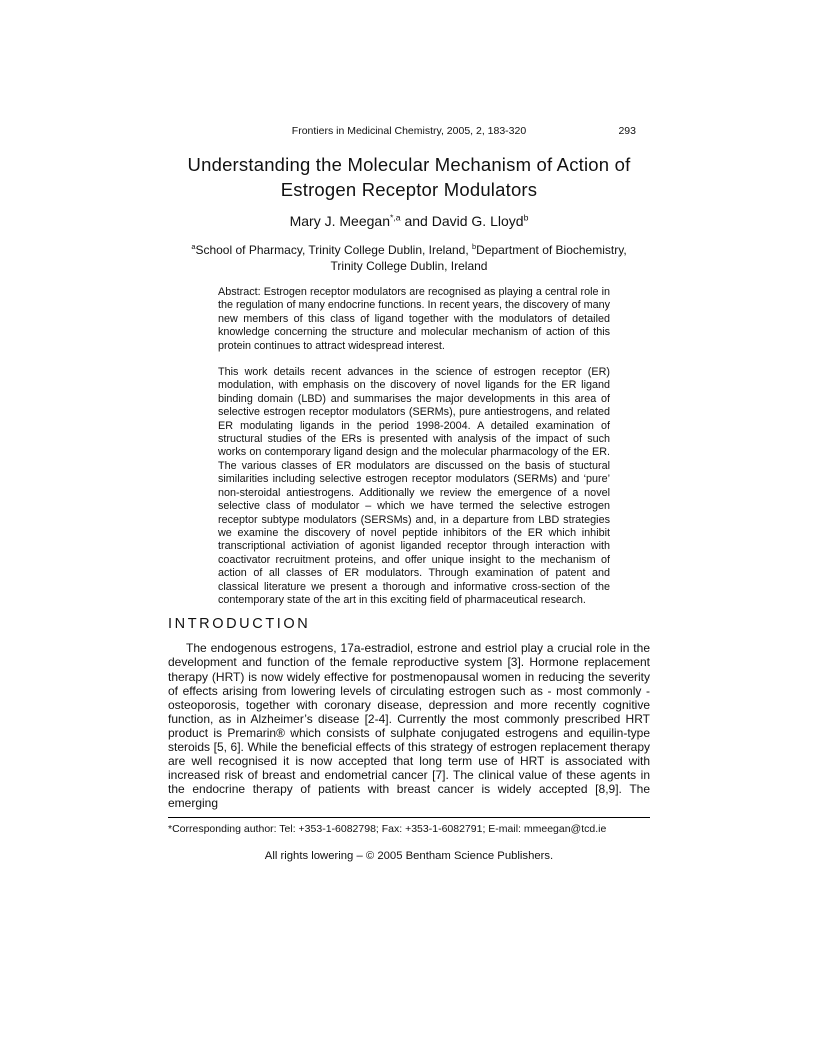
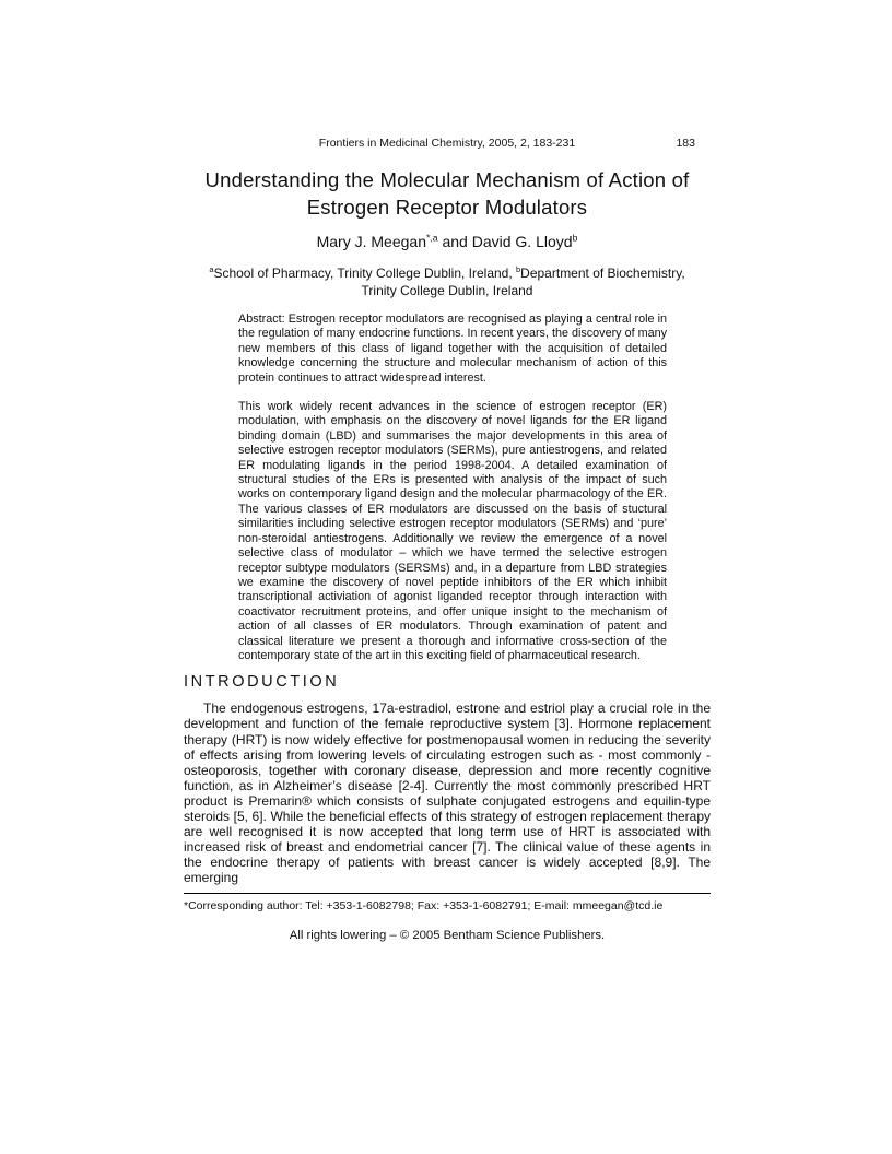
- Frontiers in Medicinal Chemistry, 2005, 2, 183-320
+ Frontiers in Medicinal Chemistry, 2005, 2, 183-231
- 293
+ 183
  Understanding the Molecular Mechanism of Action of
  Estrogen Receptor Modulators
  Mary J. Meegan*,a and David G. Lloydb
  aSchool of Pharmacy, Trinity College Dublin, Ireland, bDepartment of Biochemistry,
  Trinity College Dublin, Ireland
- Abstract: Estrogen receptor modulators are recognised as playing a central role in the regulation of many endocrine functions. In recent years, the discovery of many new members of this class of ligand together with the modulators of detailed knowledge concerning the structure and molecular mechanism of action of this protein continues to attract widespread interest.
+ Abstract: Estrogen receptor modulators are recognised as playing a central role in the regulation of many endocrine functions. In recent years, the discovery of many new members of this class of ligand together with the acquisition of detailed knowledge concerning the structure and molecular mechanism of action of this protein continues to attract widespread interest.
- This work details recent advances in the science of estrogen receptor (ER) modulation, with emphasis on the discovery of novel ligands for the ER ligand binding domain (LBD) and summarises the major developments in this area of selective estrogen receptor modulators (SERMs), pure antiestrogens, and related ER modulating ligands in the period 1998-2004. A detailed examination of structural studies of the ERs is presented with analysis of the impact of such works on contemporary ligand design and the molecular pharmacology of the ER. The various classes of ER modulators are discussed on the basis of stuctural similarities including selective estrogen receptor modulators (SERMs) and ‘pure’ non-steroidal antiestrogens. Additionally we review the emergence of a novel selective class of modulator – which we have termed the selective estrogen receptor subtype modulators (SERSMs) and, in a departure from LBD strategies we examine the discovery of novel peptide inhibitors of the ER which inhibit transcriptional activiation of agonist liganded receptor through interaction with coactivator recruitment proteins, and offer unique insight to the mechanism of action of all classes of ER modulators. Through examination of patent and classical literature we present a thorough and informative cross-section of the contemporary state of the art in this exciting field of pharmaceutical research.
+ This work widely recent advances in the science of estrogen receptor (ER) modulation, with emphasis on the discovery of novel ligands for the ER ligand binding domain (LBD) and summarises the major developments in this area of selective estrogen receptor modulators (SERMs), pure antiestrogens, and related ER modulating ligands in the period 1998-2004. A detailed examination of structural studies of the ERs is presented with analysis of the impact of such works on contemporary ligand design and the molecular pharmacology of the ER. The various classes of ER modulators are discussed on the basis of stuctural similarities including selective estrogen receptor modulators (SERMs) and ‘pure’ non-steroidal antiestrogens. Additionally we review the emergence of a novel selective class of modulator – which we have termed the selective estrogen receptor subtype modulators (SERSMs) and, in a departure from LBD strategies we examine the discovery of novel peptide inhibitors of the ER which inhibit transcriptional activiation of agonist liganded receptor through interaction with coactivator recruitment proteins, and offer unique insight to the mechanism of action of all classes of ER modulators. Through examination of patent and classical literature we present a thorough and informative cross-section of the contemporary state of the art in this exciting field of pharmaceutical research.
  INTRODUCTION
  The endogenous estrogens, 17a-estradiol, estrone and estriol play a crucial role in the development and function of the female reproductive system [3]. Hormone replacement therapy (HRT) is now widely effective for postmenopausal women in reducing the severity of effects arising from lowering levels of circulating estrogen such as - most commonly - osteoporosis, together with coronary disease, depression and more recently cognitive function, as in Alzheimer’s disease [2-4]. Currently the most commonly prescribed HRT product is Premarin® which consists of sulphate conjugated estrogens and equilin-type steroids [5, 6]. While the beneficial effects of this strategy of estrogen replacement therapy are well recognised it is now accepted that long term use of HRT is associated with increased risk of breast and endometrial cancer [7]. The clinical value of these agents in the endocrine therapy of patients with breast cancer is widely accepted [8,9]. The emerging
  *Corresponding author: Tel: +353-1-6082798; Fax: +353-1-6082791; E-mail: mmeegan@tcd.ie
  All rights lowering – © 2005 Bentham Science Publishers.
